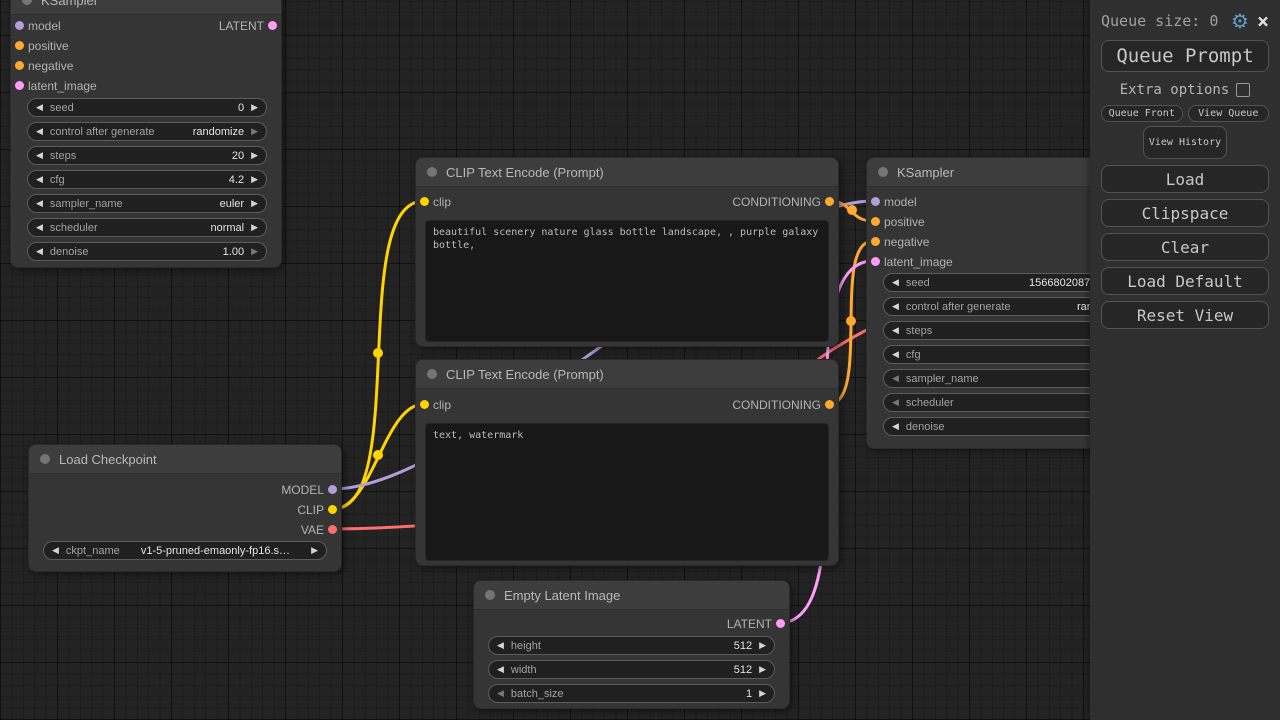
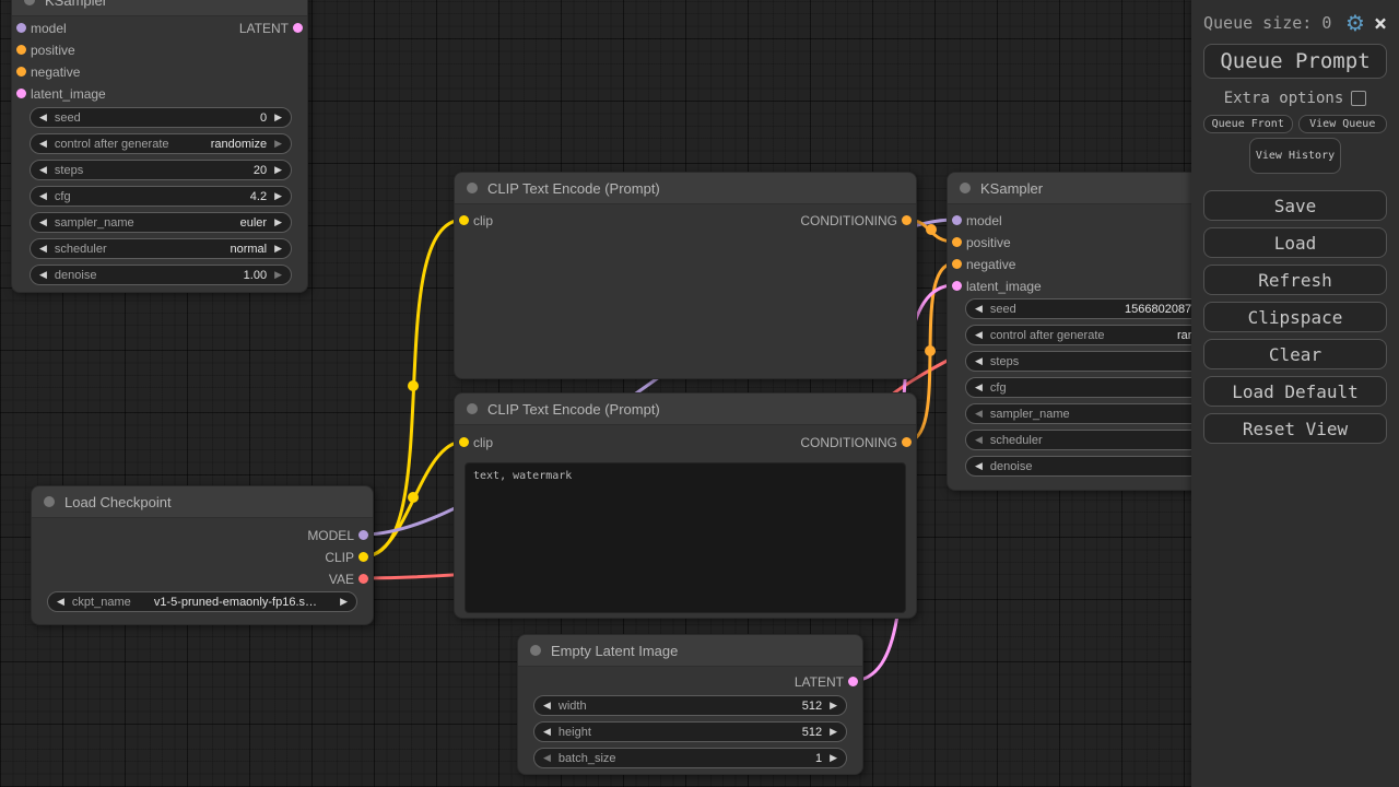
  KSampler
  model
  positive
  negative
  latent_image
  LATENT
  ◀
  seed
  0
  ▶
  ◀
  control after generate
  randomize
  ▶
  ◀
  steps
  20
  ▶
  ◀
  cfg
  4.2
  ▶
  ◀
  sampler_name
  euler
  ▶
  ◀
  scheduler
  normal
  ▶
  ◀
  denoise
  1.00
  ▶
  CLIP Text Encode (Prompt)
  clip
  CONDITIONING
- beautiful scenery nature glass bottle landscape, , purple galaxy bottle,
  CLIP Text Encode (Prompt)
  clip
  CONDITIONING
  text, watermark
  KSampler
  model
  positive
  negative
  latent_image
  ◀
  seed
  1566802087
  ◀
  control after generate
  ◀
  steps
  ◀
  cfg
  ◀
  sampler_name
  ◀
  scheduler
  ◀
  denoise
  Load Checkpoint
  MODEL
  CLIP
  VAE
  ◀
  ckpt_name
  v1-5-pruned-emaonly-fp16.s…
  ▶
  Empty Latent Image
  LATENT
  ◀
- height
+ width
  512
  ▶
  ◀
- width
+ height
  512
  ▶
  ◀
  batch_size
  1
  ▶
  Queue size: 0
  ⚙
  ×
  Queue Prompt
  Extra options
  Queue Front
  View Queue
  View History
+ Save
  Load
+ Refresh
  Clipspace
  Clear
  Load Default
  Reset View
